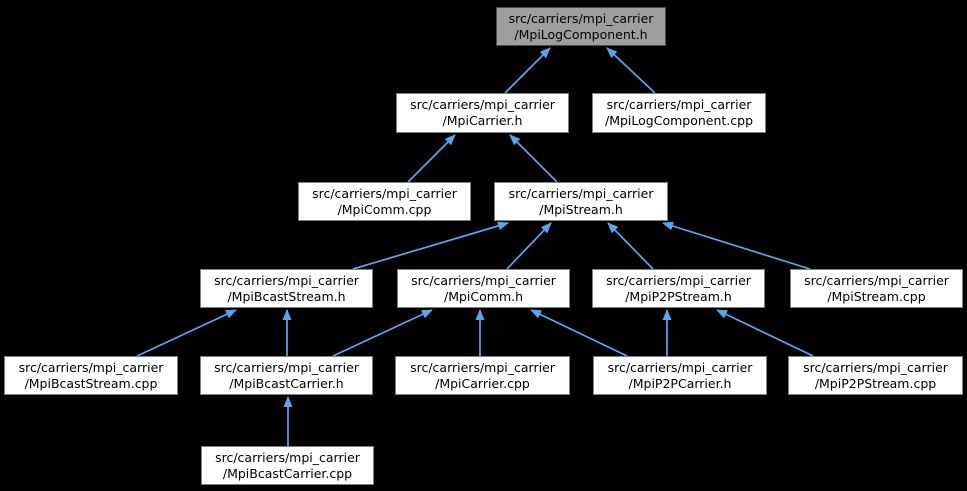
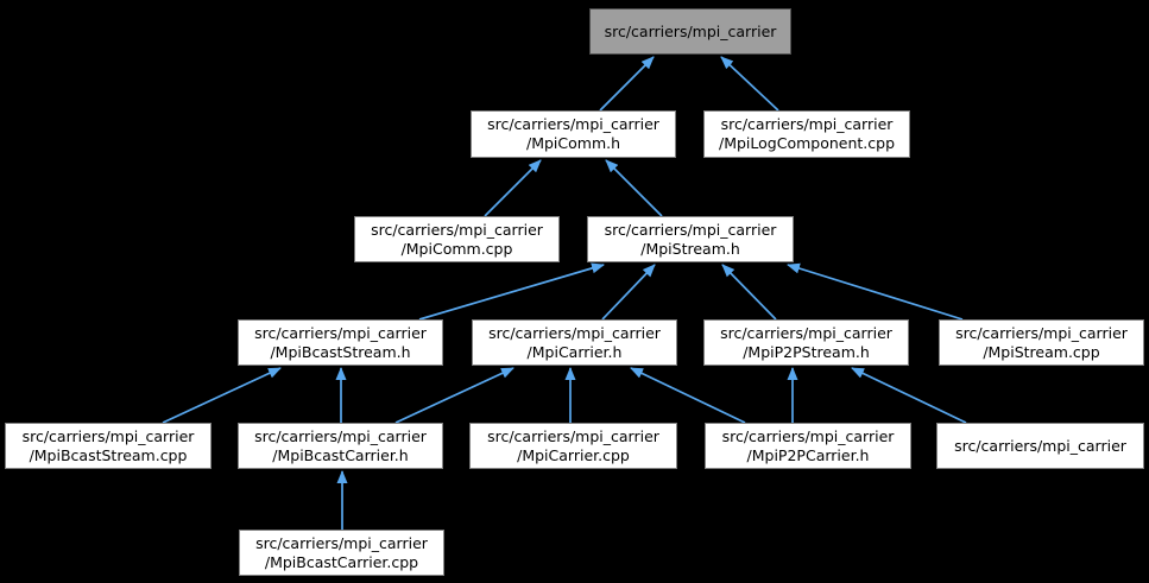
  src/carriers/mpi_carrier
- /MpiLogComponent.h
  src/carriers/mpi_carrier
- /MpiCarrier.h
+ /MpiComm.h
  src/carriers/mpi_carrier
  /MpiLogComponent.cpp
  src/carriers/mpi_carrier
  /MpiComm.cpp
  src/carriers/mpi_carrier
  /MpiStream.h
  src/carriers/mpi_carrier
  /MpiBcastStream.h
  src/carriers/mpi_carrier
- /MpiComm.h
+ /MpiCarrier.h
  src/carriers/mpi_carrier
  /MpiP2PStream.h
  src/carriers/mpi_carrier
  /MpiStream.cpp
  src/carriers/mpi_carrier
  /MpiBcastStream.cpp
  src/carriers/mpi_carrier
  /MpiBcastCarrier.h
  src/carriers/mpi_carrier
  /MpiCarrier.cpp
  src/carriers/mpi_carrier
  /MpiP2PCarrier.h
  src/carriers/mpi_carrier
- /MpiP2PStream.cpp
  src/carriers/mpi_carrier
  /MpiBcastCarrier.cpp
